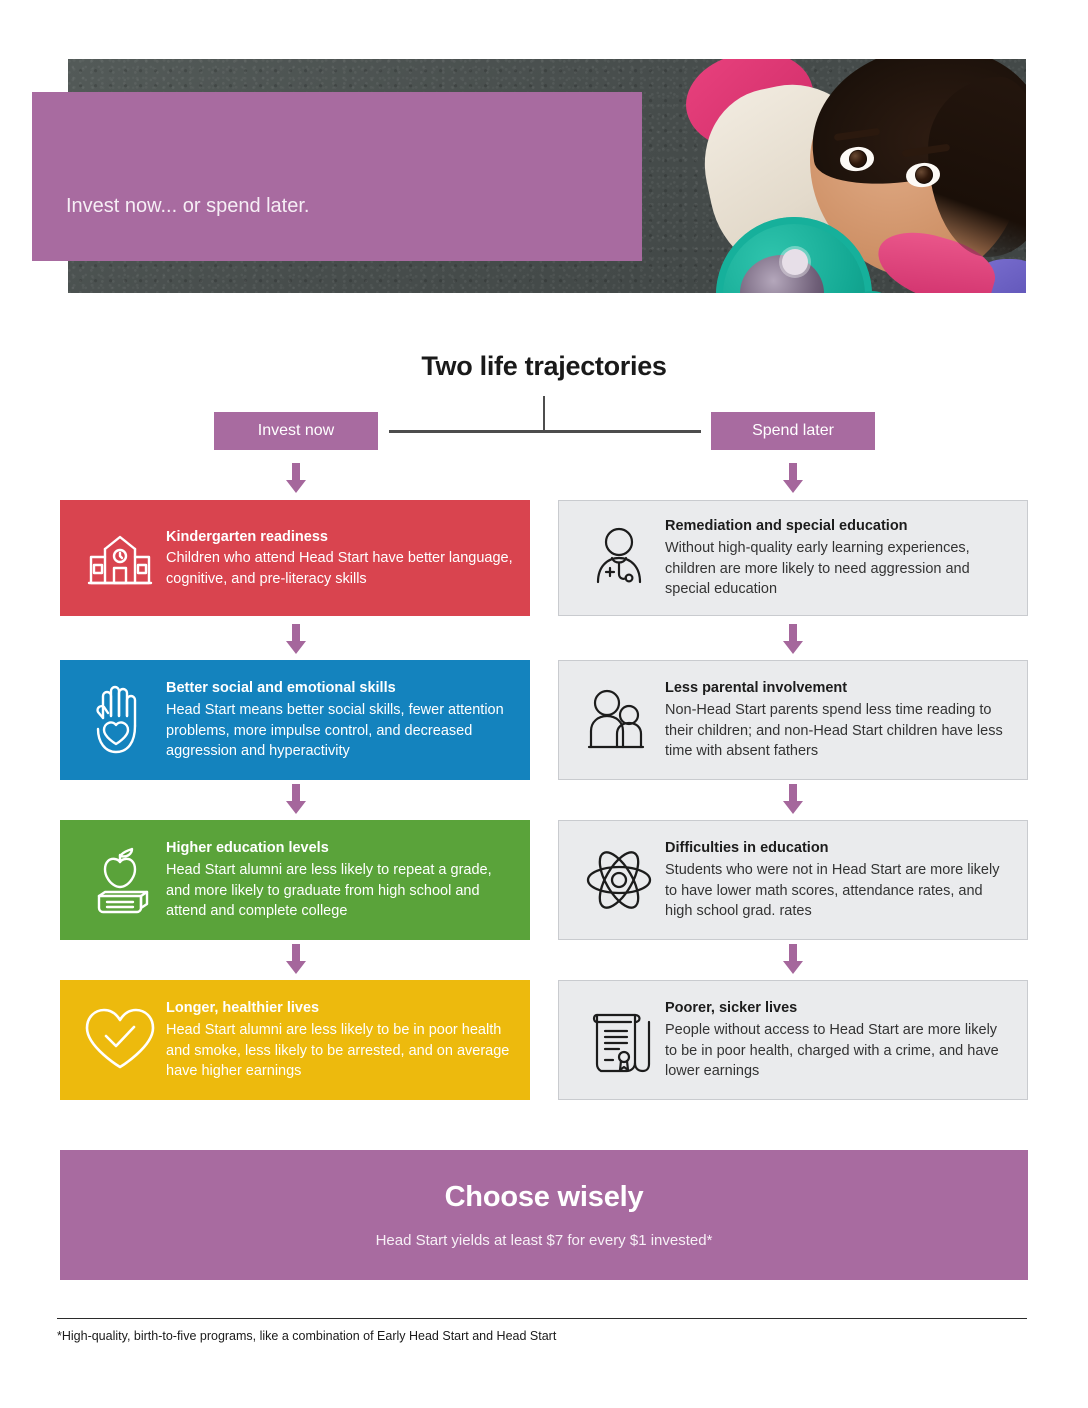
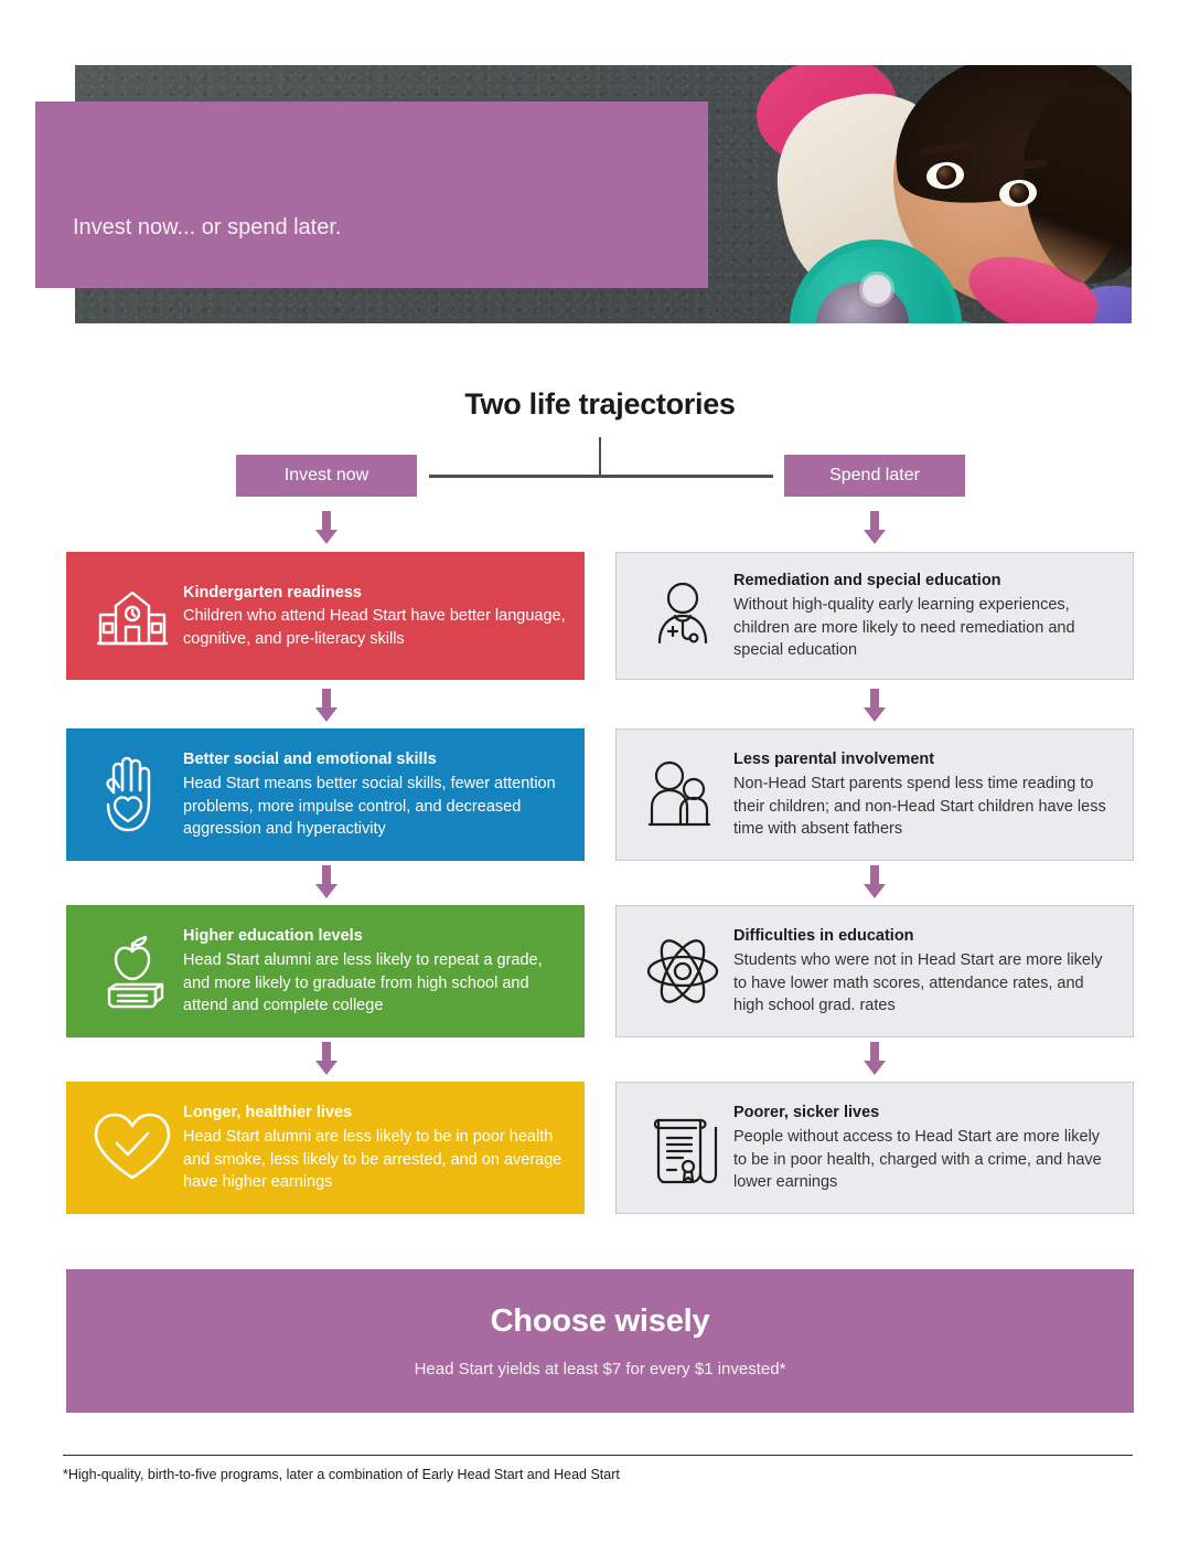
  Invest now... or spend later.
  Two life trajectories
  Invest now
  Spend later
  Kindergarten readiness
  Children who attend Head Start have better language, cognitive, and pre-literacy skills
  Remediation and special education
- Without high-quality early learning experiences, children are more likely to need aggression and special education
+ Without high-quality early learning experiences, children are more likely to need remediation and special education
  Better social and emotional skills
  Head Start means better social skills, fewer attention problems, more impulse control, and decreased aggression and hyperactivity
  Less parental involvement
  Non-Head Start parents spend less time reading to their children; and non-Head Start children have less time with absent fathers
  Higher education levels
  Head Start alumni are less likely to repeat a grade, and more likely to graduate from high school and attend and complete college
  Difficulties in education
  Students who were not in Head Start are more likely to have lower math scores, attendance rates, and high school grad. rates
  Longer, healthier lives
  Head Start alumni are less likely to be in poor health and smoke, less likely to be arrested, and on average have higher earnings
  Poorer, sicker lives
  People without access to Head Start are more likely to be in poor health, charged with a crime, and have lower earnings
  Choose wisely
  Head Start yields at least $7 for every $1 invested*
- *High-quality, birth-to-five programs, like a combination of Early Head Start and Head Start
+ *High-quality, birth-to-five programs, later a combination of Early Head Start and Head Start
